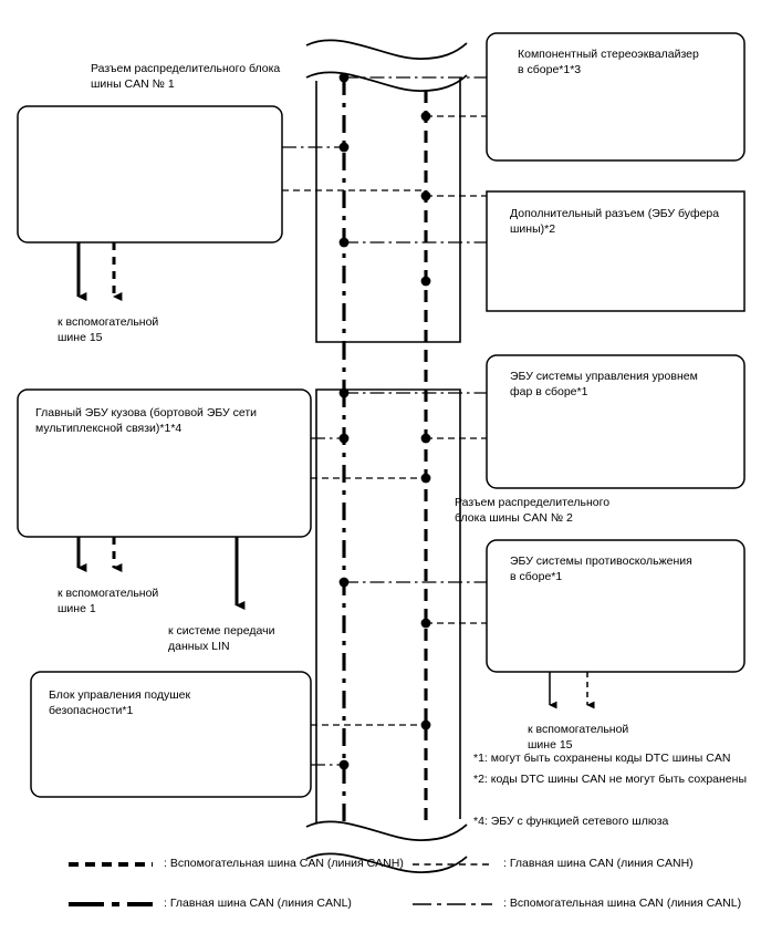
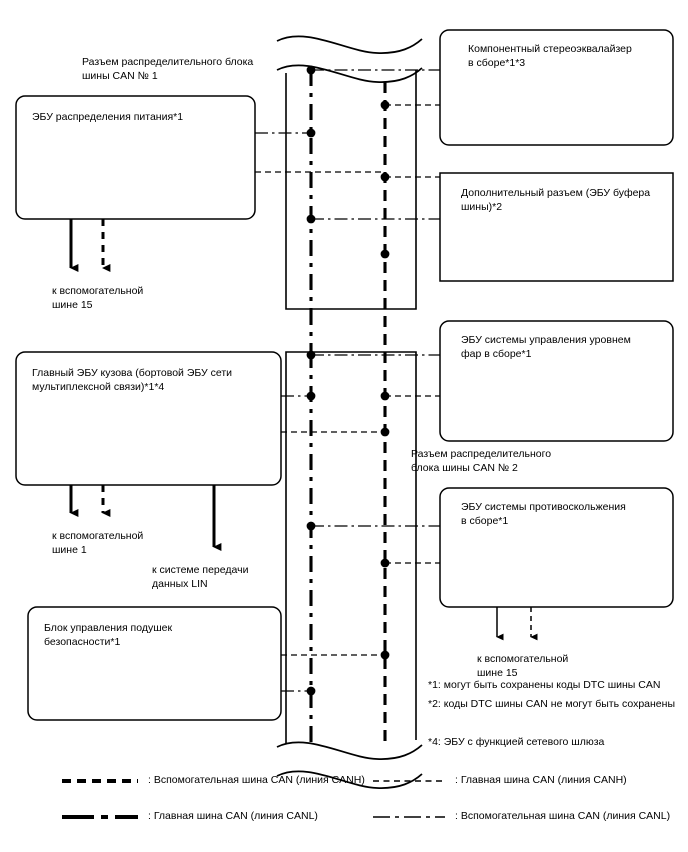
  Разъем распределительного блока
  шины CAN № 1
  Разъем распределительного
  блока шины CAN № 2
+ ЭБУ распределения питания*1
  Главный ЭБУ кузова (бортовой ЭБУ сети
  мультиплексной связи)*1*4
  Блок управления подушек
  безопасности*1
  Компонентный стереоэквалайзер
  в сборе*1*3
  Дополнительный разъем (ЭБУ буфера
  шины)*2
  ЭБУ системы управления уровнем
  фар в сборе*1
  ЭБУ системы противоскольжения
  в сборе*1
  к вспомогательной
  шине 15
  к вспомогательной
  шине 1
  к системе передачи
  данных LIN
  к вспомогательной
  шине 15
  *1: могут быть сохранены коды DTC шины CAN
  *2: коды DTC шины CAN не могут быть сохранены
  *4: ЭБУ с функцией сетевого шлюза
  : Вспомогательная шина CAN (линия CANH)
  : Главная шина CAN (линия CANL)
  : Главная шина CAN (линия CANH)
  : Вспомогательная шина CAN (линия CANL)
